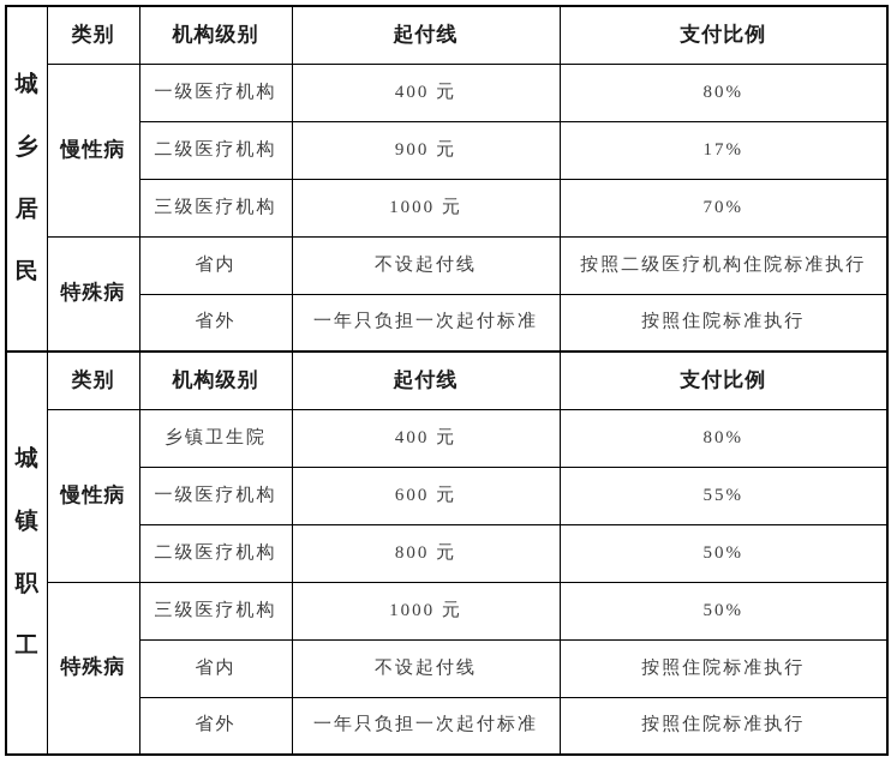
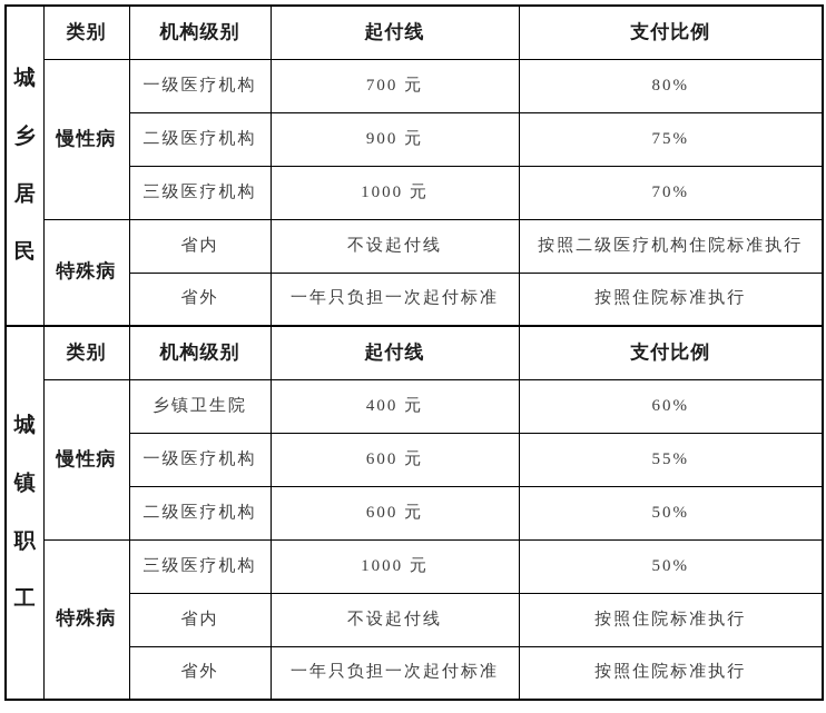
  城乡居民	类别	机构级别	起付线	支付比例
- 慢性病	一级医疗机构	400 元	80%
+ 慢性病	一级医疗机构	700 元	80%
- 二级医疗机构	900 元	17%
+ 二级医疗机构	900 元	75%
  三级医疗机构	1000 元	70%
  特殊病	省内	不设起付线	按照二级医疗机构住院标准执行
  省外	一年只负担一次起付标准	按照住院标准执行
  城镇职工	类别	机构级别	起付线	支付比例
- 慢性病	乡镇卫生院	400 元	80%
+ 慢性病	乡镇卫生院	400 元	60%
  一级医疗机构	600 元	55%
- 二级医疗机构	800 元	50%
+ 二级医疗机构	600 元	50%
  特殊病	三级医疗机构	1000 元	50%
  省内	不设起付线	按照住院标准执行
  省外	一年只负担一次起付标准	按照住院标准执行
